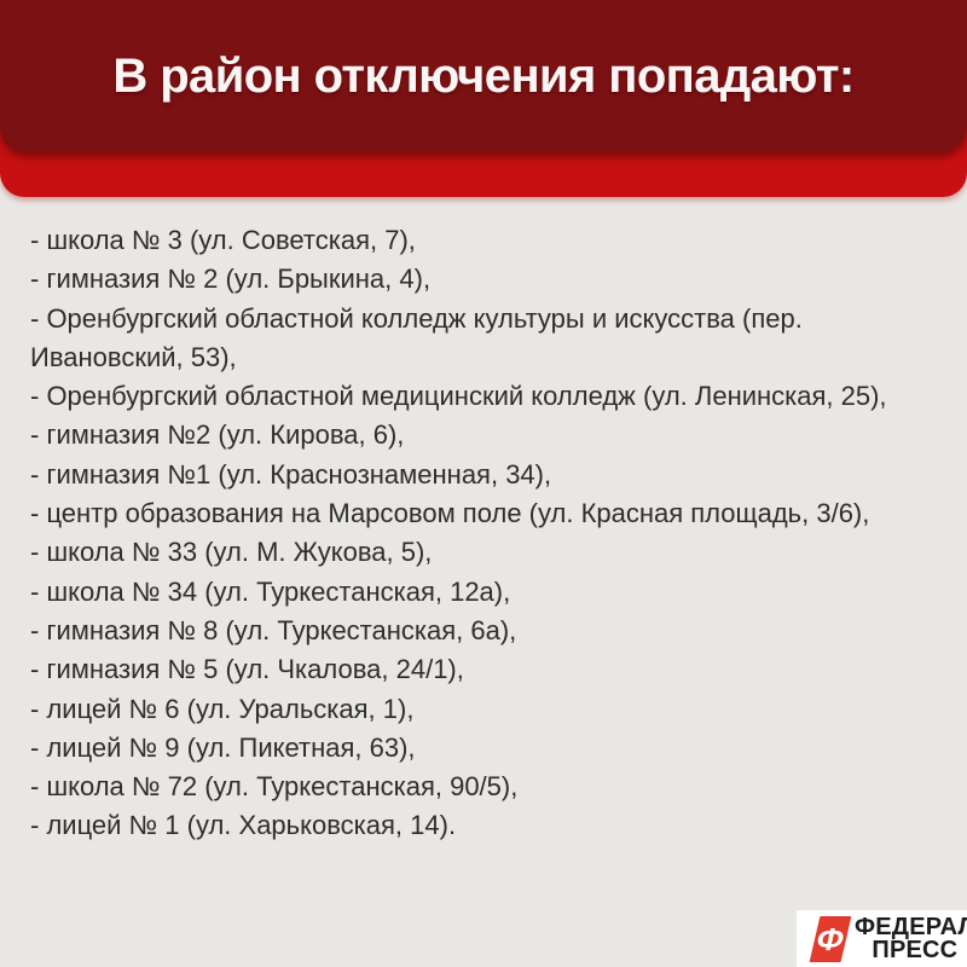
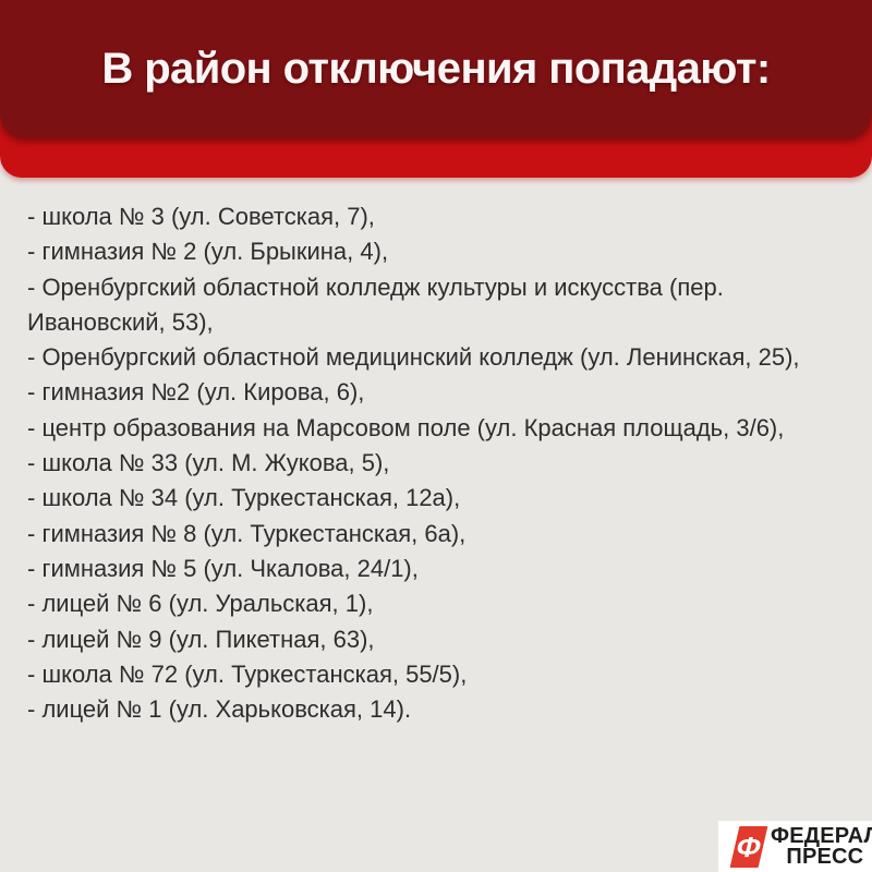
  В район отключения попадают:
  - школа № 3 (ул. Советская, 7),
  - гимназия № 2 (ул. Брыкина, 4),
  - Оренбургский областной колледж культуры и искусства (пер. Ивановский, 53),
  - Оренбургский областной медицинский колледж (ул. Ленинская, 25),
  - гимназия №2 (ул. Кирова, 6),
- - гимназия №1 (ул. Краснознаменная, 34),
  - центр образования на Марсовом поле (ул. Красная площадь, 3/6),
  - школа № 33 (ул. М. Жукова, 5),
  - школа № 34 (ул. Туркестанская, 12а),
  - гимназия № 8 (ул. Туркестанская, 6а),
  - гимназия № 5 (ул. Чкалова, 24/1),
  - лицей № 6 (ул. Уральская, 1),
  - лицей № 9 (ул. Пикетная, 63),
- - школа № 72 (ул. Туркестанская, 90/5),
+ - школа № 72 (ул. Туркестанская, 55/5),
  - лицей № 1 (ул. Харьковская, 14).
  ФЕДЕРА
  ПРЕСС
